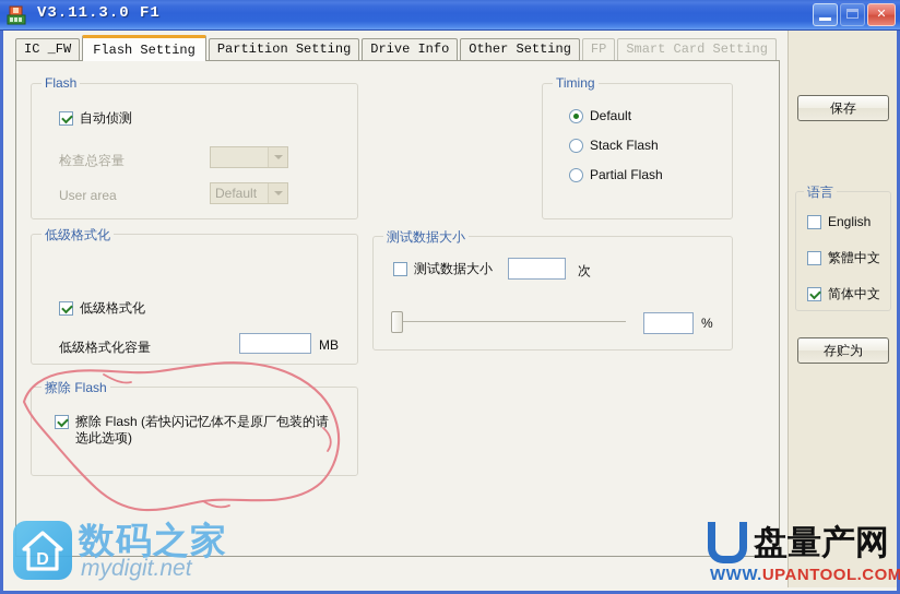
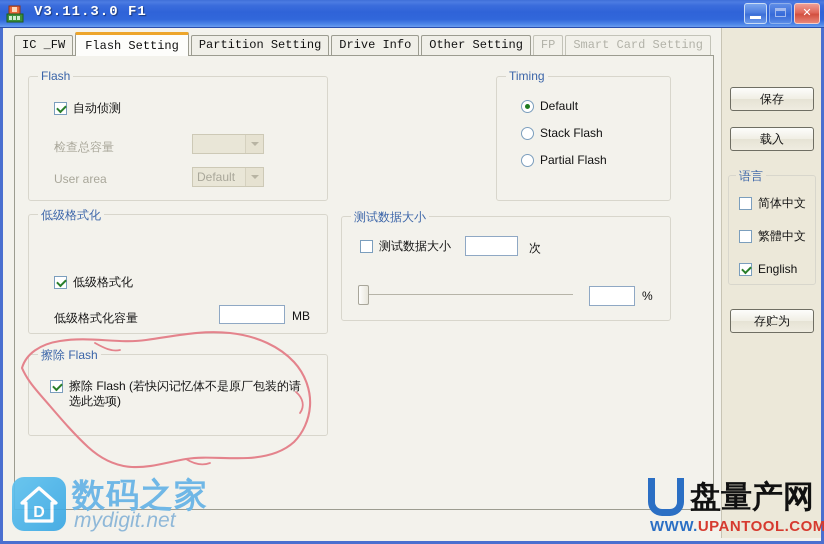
  V3.11.3.0 F1
  ✕
  IC _FW
  Flash Setting
  Partition Setting
  Drive Info
  Other Setting
  FP
  Smart Card Setting
  Flash
  自动侦测
  检查总容量
  User area
  Default
  低级格式化
  低级格式化
  低级格式化容量
  MB
  擦除 Flash
  擦除 Flash (若快闪记忆体不是原厂包装的请选此选项)
  Timing
  Default
  Stack Flash
  Partial Flash
  测试数据大小
  测试数据大小
  次
  %
  保存
+ 载入
  语言
- English
+ 简体中文
  繁體中文
- 简体中文
+ English
  存贮为
  D
  数码之家
  mydigit.net
  盘量产网
  WWW.UPANTOOL.COM
